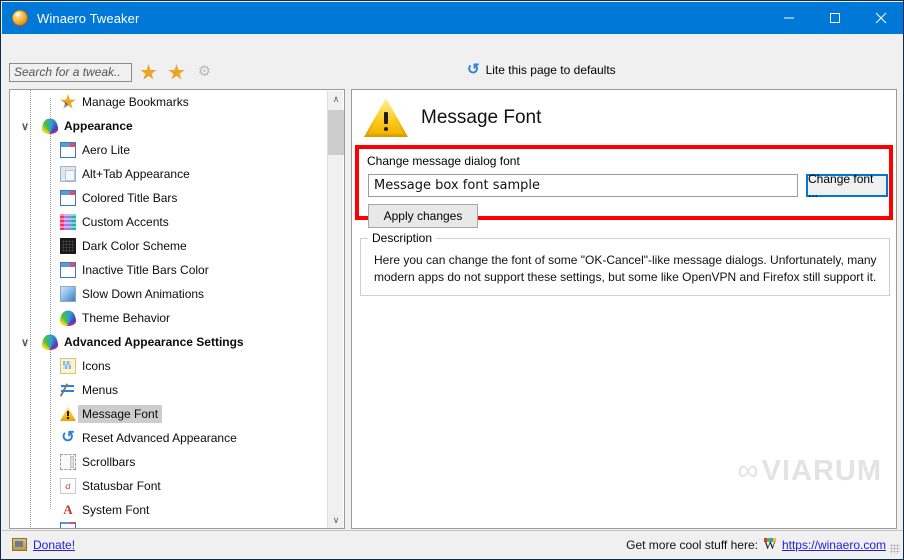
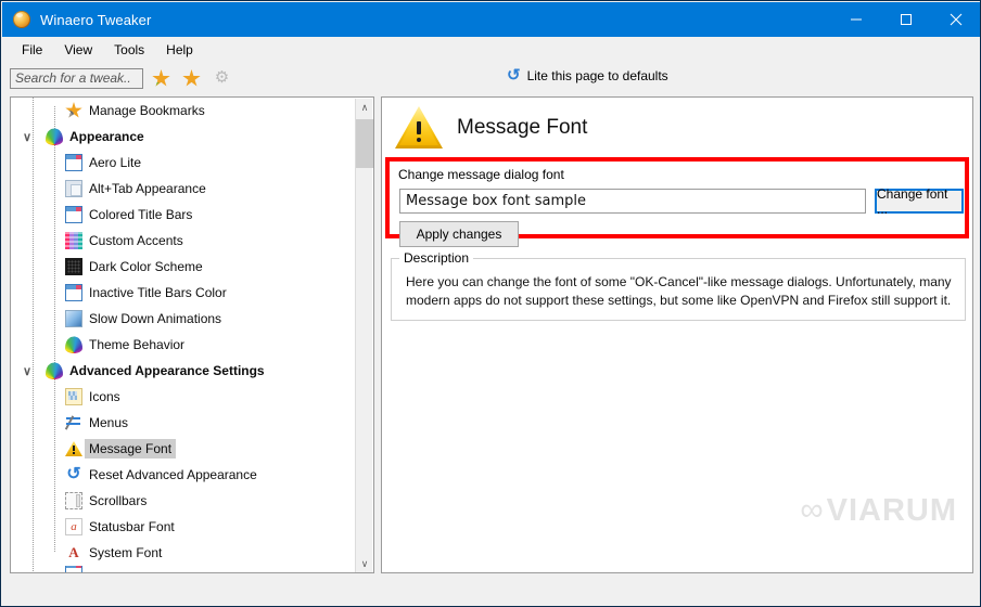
  Winaero Tweaker
+ File
+ View
+ Tools
+ Help
  Search for a tweak..
  ⚙
  ↺
  Lite this page to defaults
  Manage Bookmarks
  ∨
  Appearance
  Aero Lite
  Alt+Tab Appearance
  Colored Title Bars
  Custom Accents
  Dark Color Scheme
  Inactive Title Bars Color
  Slow Down Animations
  Theme Behavior
  ∨
  Advanced Appearance Settings
  Icons
  Menus
  Message Font
  ↺
  Reset Advanced Appearance
  Scrollbars
  a
  Statusbar Font
  A
  System Font
  ∧
  ∨
  Message Font
  Change message dialog font
  Message box font sample
  Change font ...
  Apply changes
  Description
  Here you can change the font of some "OK-Cancel"-like message dialogs. Unfortunately, many modern apps do not support these settings, but some like OpenVPN and Firefox still support it.
  ∞
  VIARUM
- Donate!
- Get more cool stuff here:
- W
- https://winaero.com
